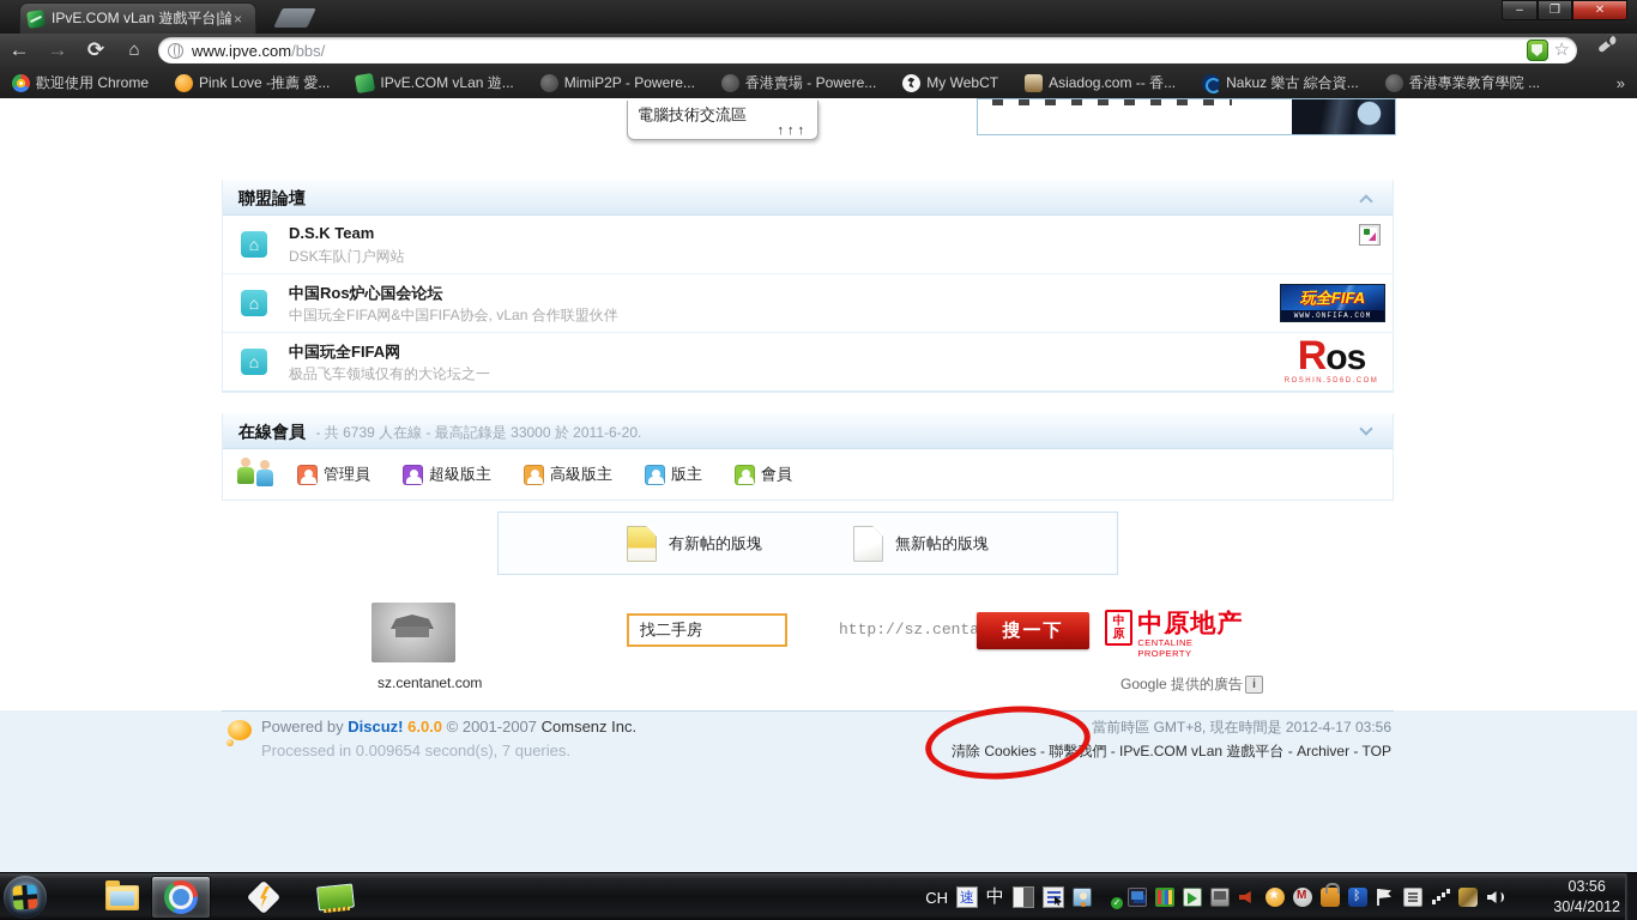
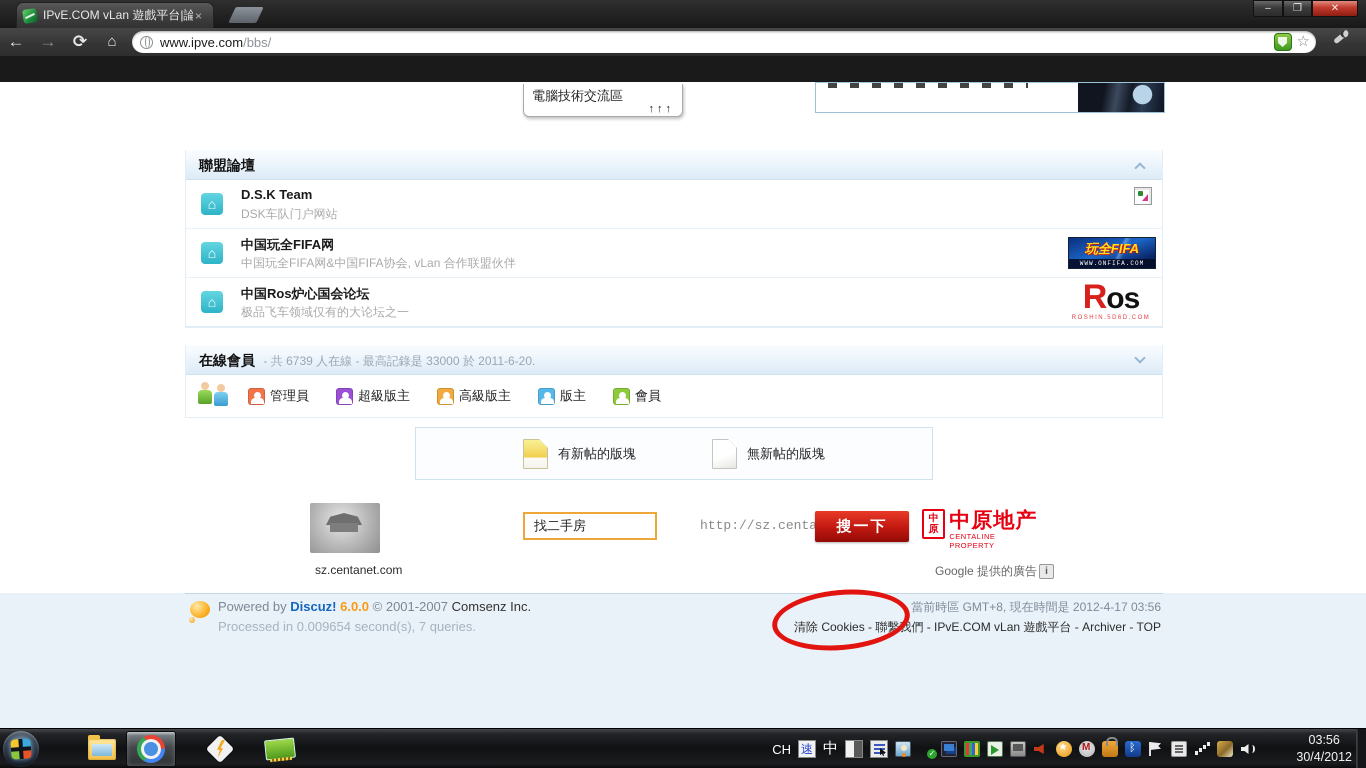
  IPvE.COM vLan 遊戲平台|論
  ×
  –
  ❐
  ✕
  ←
  →
  ⟳
  ⌂
  www.ipve.com
  /bbs/
  ☆
- 歡迎使用 Chrome
- Pink Love -推薦 愛...
- IPvE.COM vLan 遊...
- MimiP2P - Powere...
- 香港賣場 - Powere...
- My WebCT
- Asiadog.com -- 香...
- Nakuz 樂古 綜合資...
- 香港專業教育學院 ...
- »
  電腦技術交流區
  ↑↑↑
  聯盟論壇
  ⌂
  D.S.K Team
  DSK车队门户网站
  ⌂
- 中国Ros炉心国会论坛
+ 中国玩全FIFA网
  中国玩全FIFA网&中国FIFA协会, vLan 合作联盟伙伴
  玩全FIFA
  ⌂
- 中国玩全FIFA网
+ 中国Ros炉心国会论坛
  极品飞车领域仅有的大论坛之一
  Ros
  在線會員 - 共 6739 人在線 - 最高記錄是 33000 於 2011-6-20.
  管理員
  超級版主
  高級版主
  版主
  會員
  有新帖的版塊
  無新帖的版塊
  找二手房
  搜一下
  中
  原
  中原地产
  CENTALINE PROPERTY
  sz.centanet.com
  Google 提供的廣告
  i
  Powered by Discuz! 6.0.0 © 2001-2007 Comsenz Inc.
  Processed in 0.009654 second(s), 7 queries.
  當前時區 GMT+8, 現在時間是 2012-4-17 03:56
  清除 Cookies - 聯繫我們 - IPvE.COM vLan 遊戲平台 - Archiver - TOP
  CH
  速
  中
  ✓
  03:56
  30/4/2012
